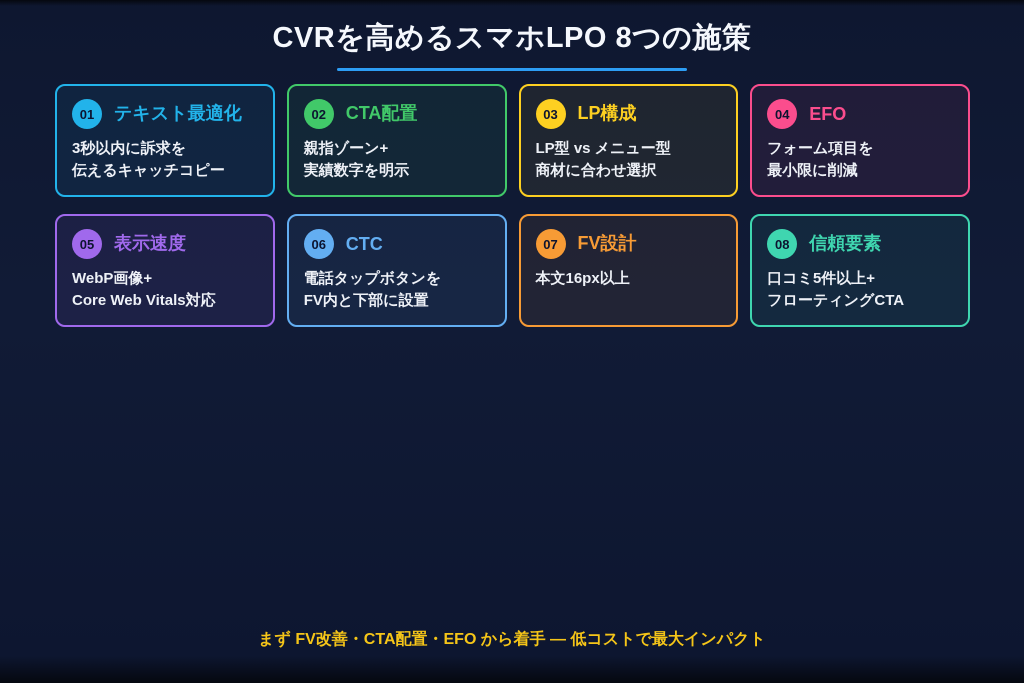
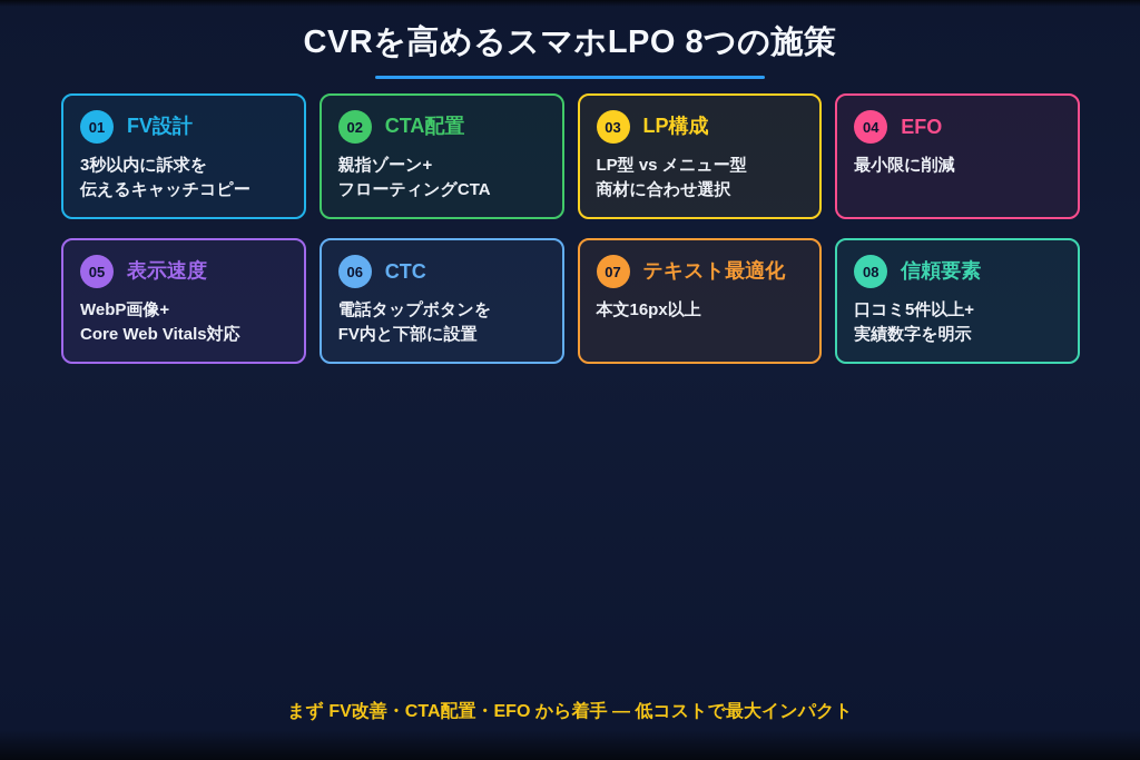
  CVRを高めるスマホLPO 8つの施策
  01
- テキスト最適化
+ FV設計
  3秒以内に訴求を
  伝えるキャッチコピー
  02
  CTA配置
  親指ゾーン+
- 実績数字を明示
+ フローティングCTA
  03
  LP構成
  LP型 vs メニュー型
  商材に合わせ選択
  04
  EFO
- フォーム項目を
  最小限に削減
  05
  表示速度
  WebP画像+
  Core Web Vitals対応
  06
  CTC
  電話タップボタンを
  FV内と下部に設置
  07
- FV設計
+ テキスト最適化
  本文16px以上
  08
  信頼要素
  口コミ5件以上+
- フローティングCTA
+ 実績数字を明示
  まず FV改善・CTA配置・EFO から着手 — 低コストで最大インパクト
